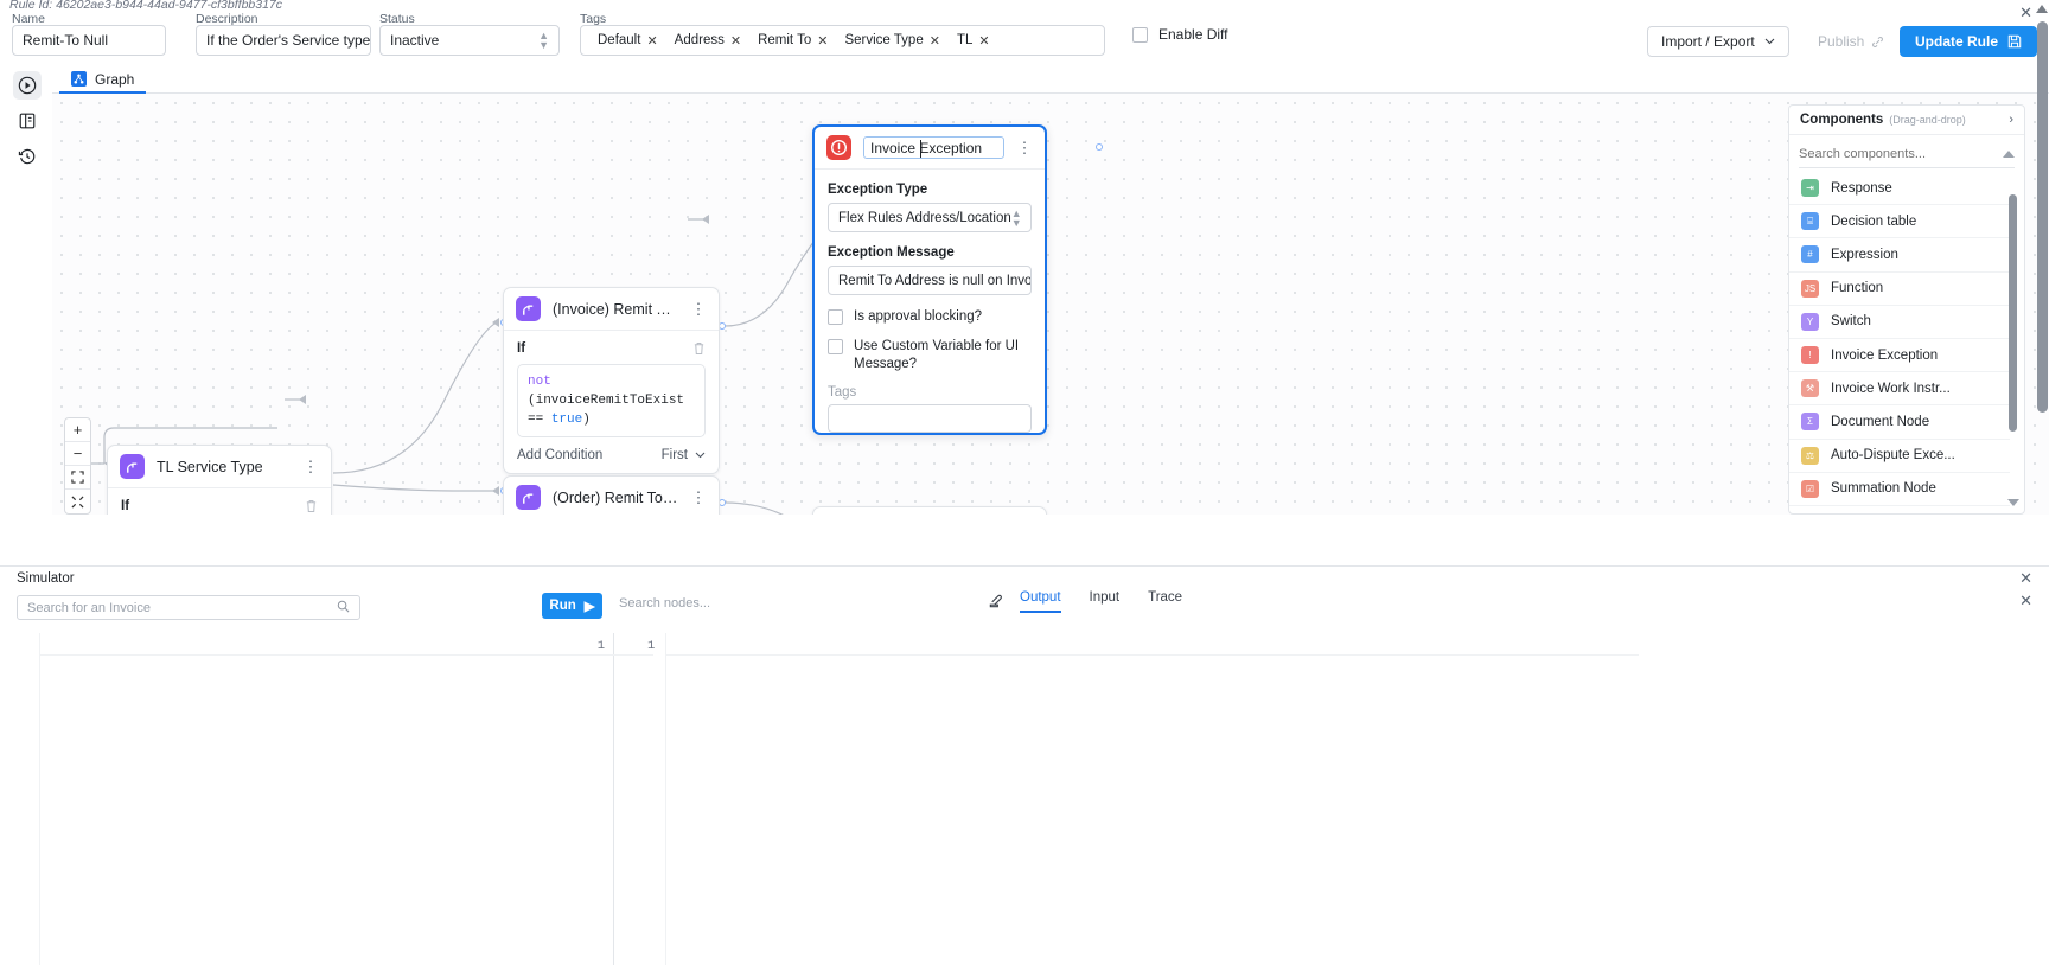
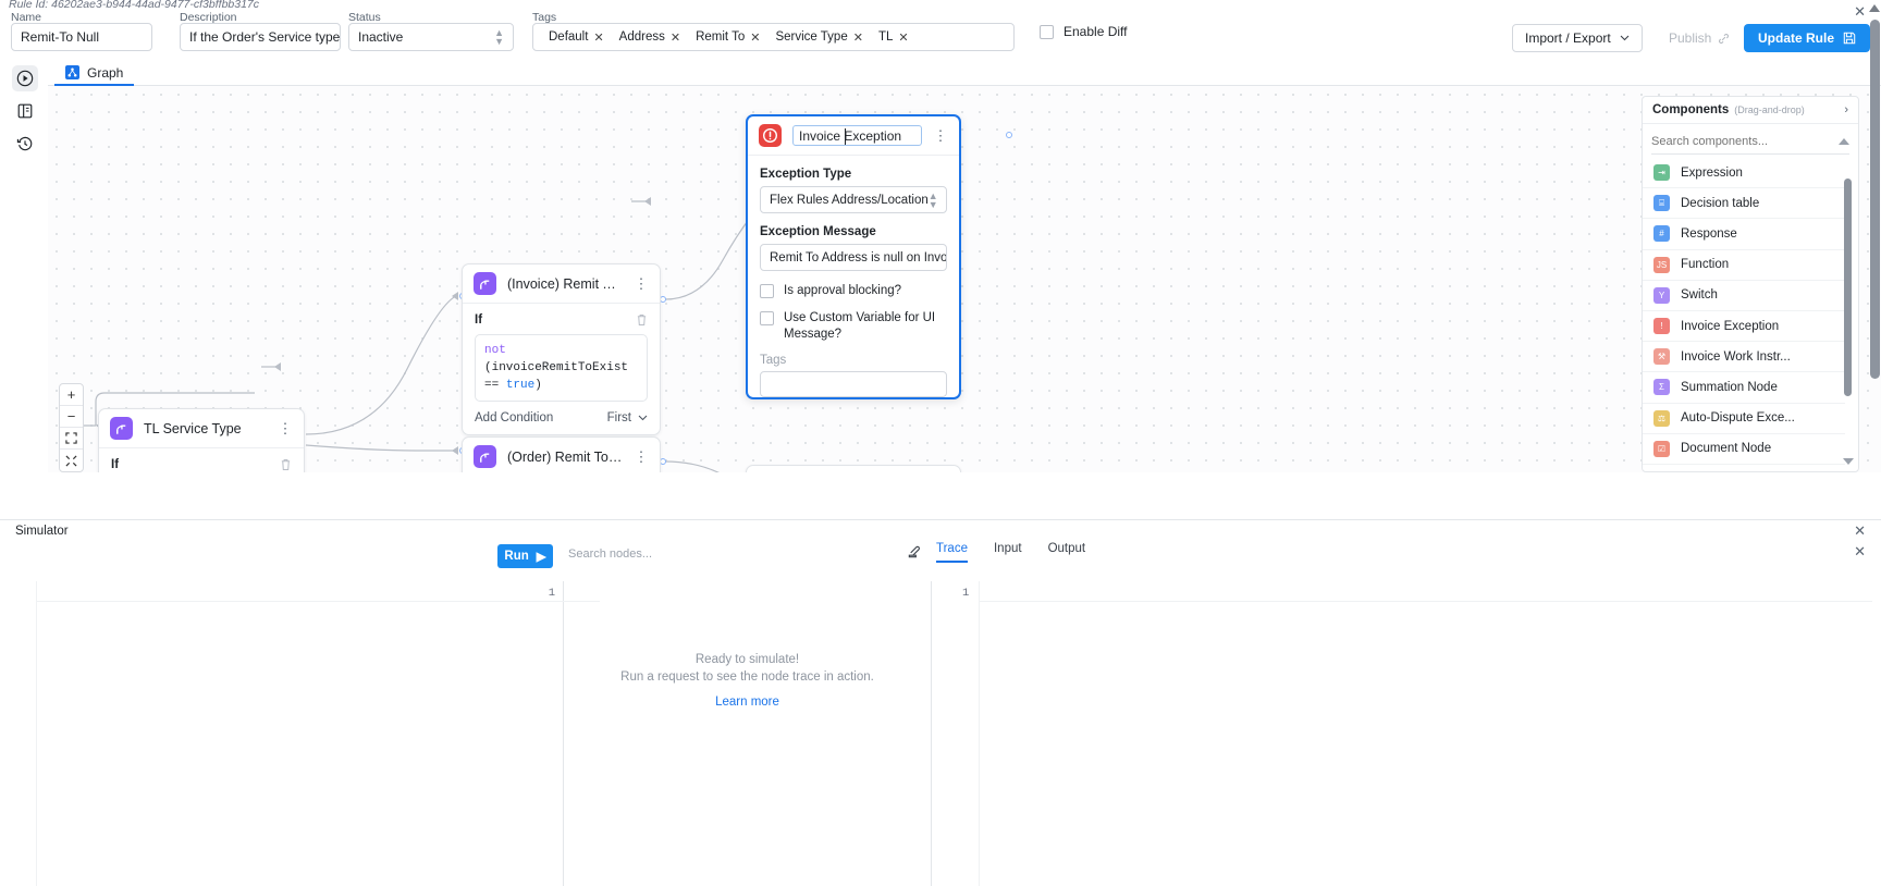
  Rule Id: 46202ae3-b944-44ad-9477-cf3bffbb317c
  Name
  Remit-To Null
  Description
  If the Order's Service type
  Status
  Inactive
  ▲
  ▼
  Tags
  Default
  ✕
  Address
  ✕
  Remit To
  ✕
  Service Type
  ✕
  TL
  ✕
  Enable Diff
  Import / Export
  Publish
  Update Rule
  ✕
  Graph
  +
  −
  TL Service Type
  ⋮
  If
  (Invoice) Remit To .
  ⋮
  If
  not (invoiceRemitToExist
  == true)
  Add Condition
  First
  (Order) Remit To N
  ⋮
  Invoice Exception
  ⋮
  Exception Type
  Flex Rules Address/Location
  ▲
  ▼
  Exception Message
  Remit To Address is null on Invo
  Is approval blocking?
  Use Custom Variable for UI Message?
  Tags
  Components
  (Drag-and-drop)
  ›
  Search components...
  ⇥
- Response
+ Expression
  ⌸
  Decision table
  #
- Expression
+ Response
  JS
  Function
  Y
  Switch
  !
  Invoice Exception
  ⚒
  Invoice Work Instr...
  Σ
- Document Node
+ Summation Node
  ⚖
  Auto-Dispute Exce...
  ☑
- Summation Node
+ Document Node
  Simulator
  ✕
- Search for an Invoice
  Run
  ▶
  Search nodes...
- Output
+ Trace
  Input
- Trace
+ Output
  ✕
  1
+ Ready to simulate!
+ Run a request to see the node trace in action.
+ Learn more
  1
